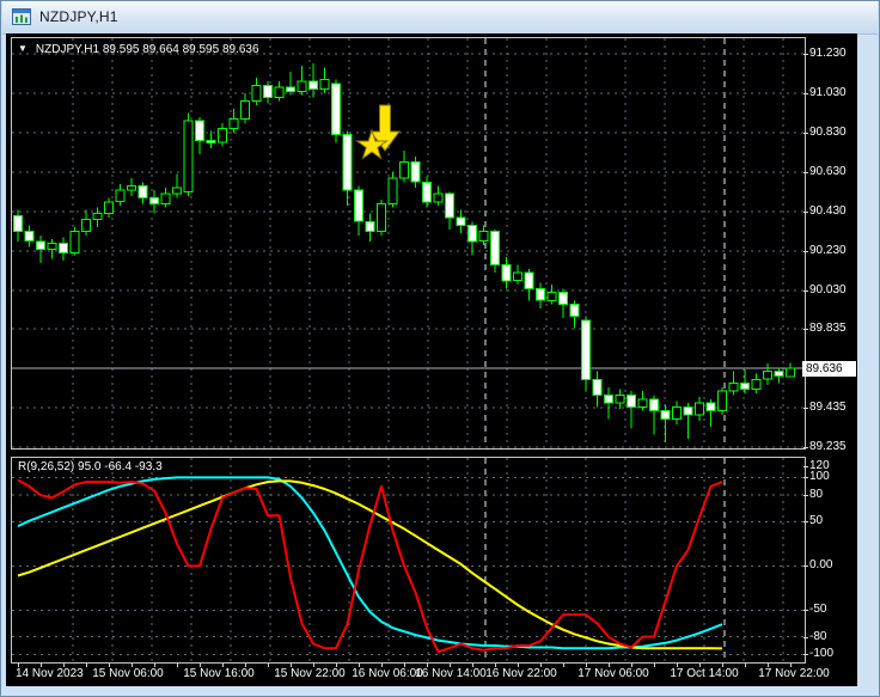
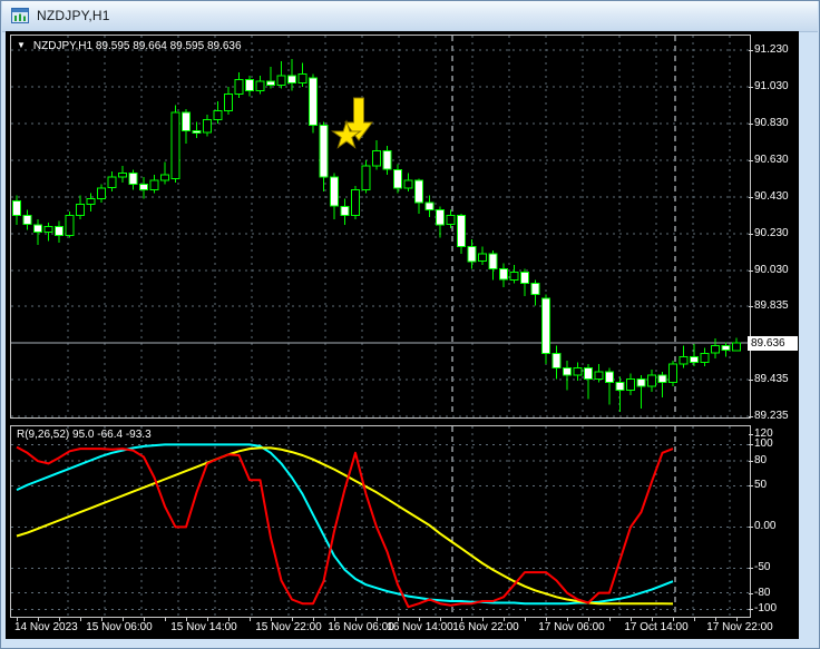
  NZDJPY,H1
  ▼ NZDJPY,H1 89.595 89.664 89.595 89.636
  R(9,26,52) 95.0 -66.4 -93.3
  91.230
  91.030
  90.830
  90.630
  90.430
  90.230
  90.030
  89.835
  89.435
  89.235
  120
  100
  80
  50
  0.00
  -50
  -80
  -100
  89.636
  14 Nov 2023
  15 Nov 06:00
- 15 Nov 16:00
+ 15 Nov 14:00
  15 Nov 22:00
  16 Nov 06:00
  16 Nov 14:00
  16 Nov 22:00
  17 Nov 06:00
  17 Oct 14:00
  17 Nov 22:00
